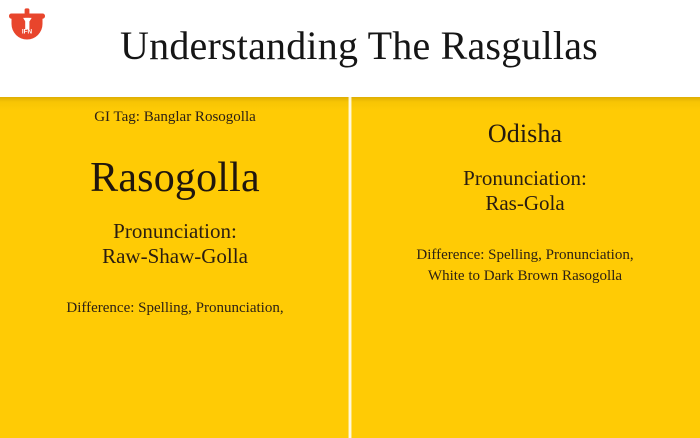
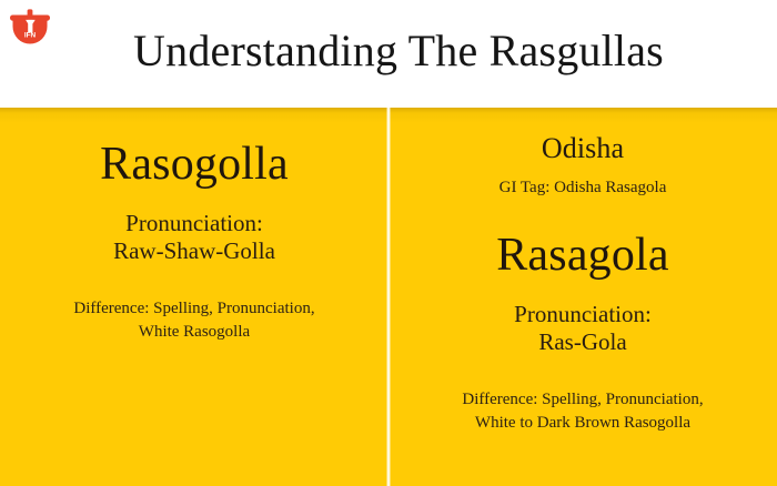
  Understanding The Rasgullas
- GI Tag: Banglar Rosogolla
  Rasogolla
  Pronunciation:
  Raw-Shaw-Golla
  Difference: Spelling, Pronunciation,
+ White Rasogolla
  Odisha
+ GI Tag: Odisha Rasagola
+ Rasagola
  Pronunciation:
  Ras-Gola
  Difference: Spelling, Pronunciation,
  White to Dark Brown Rasogolla
